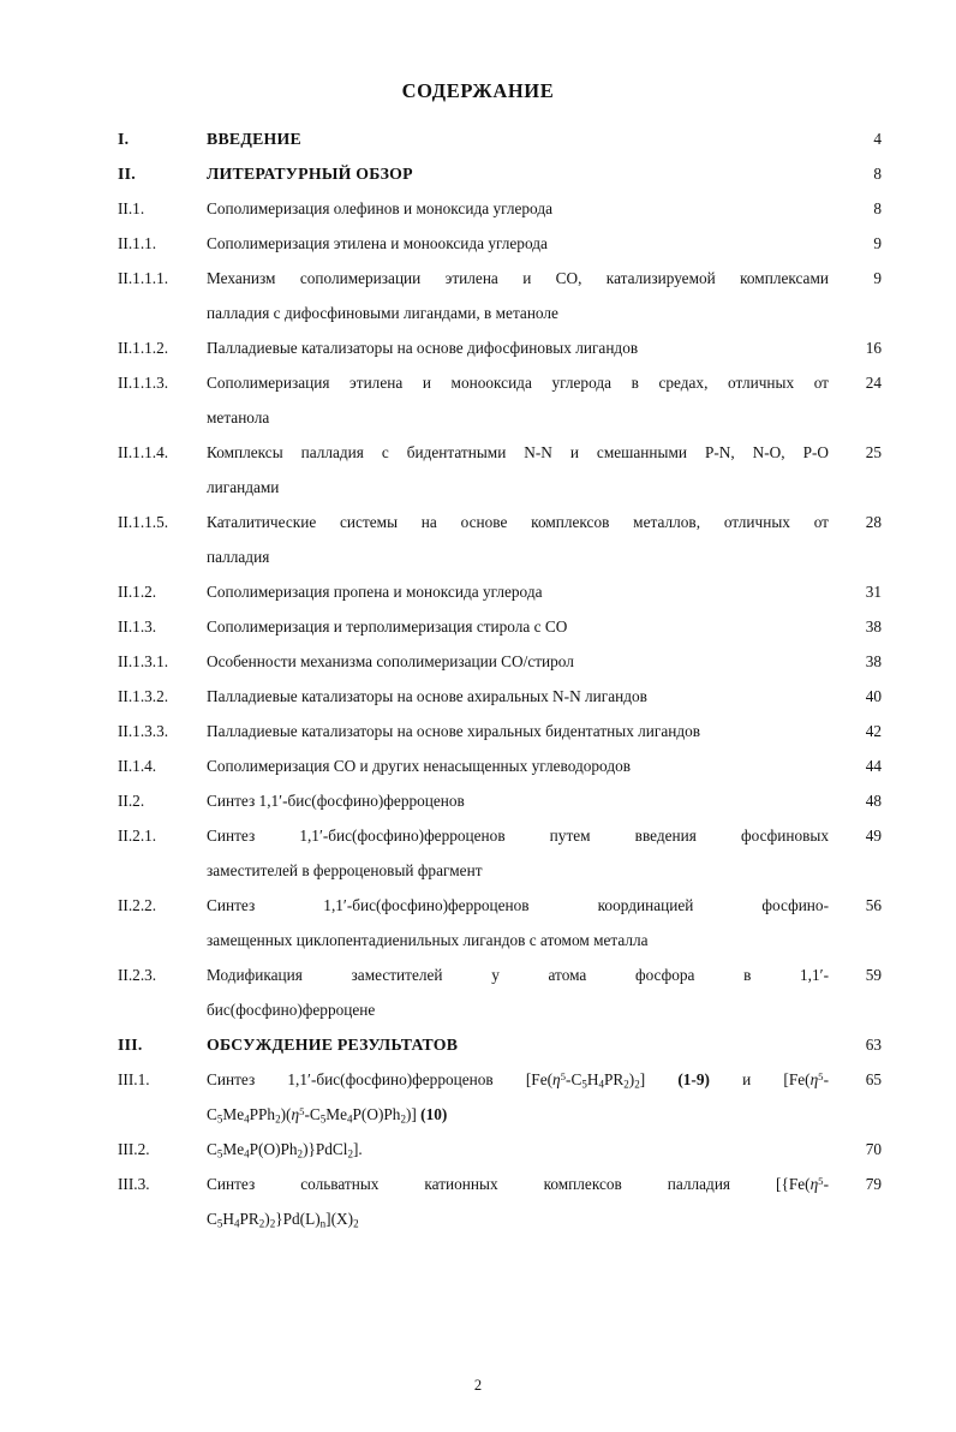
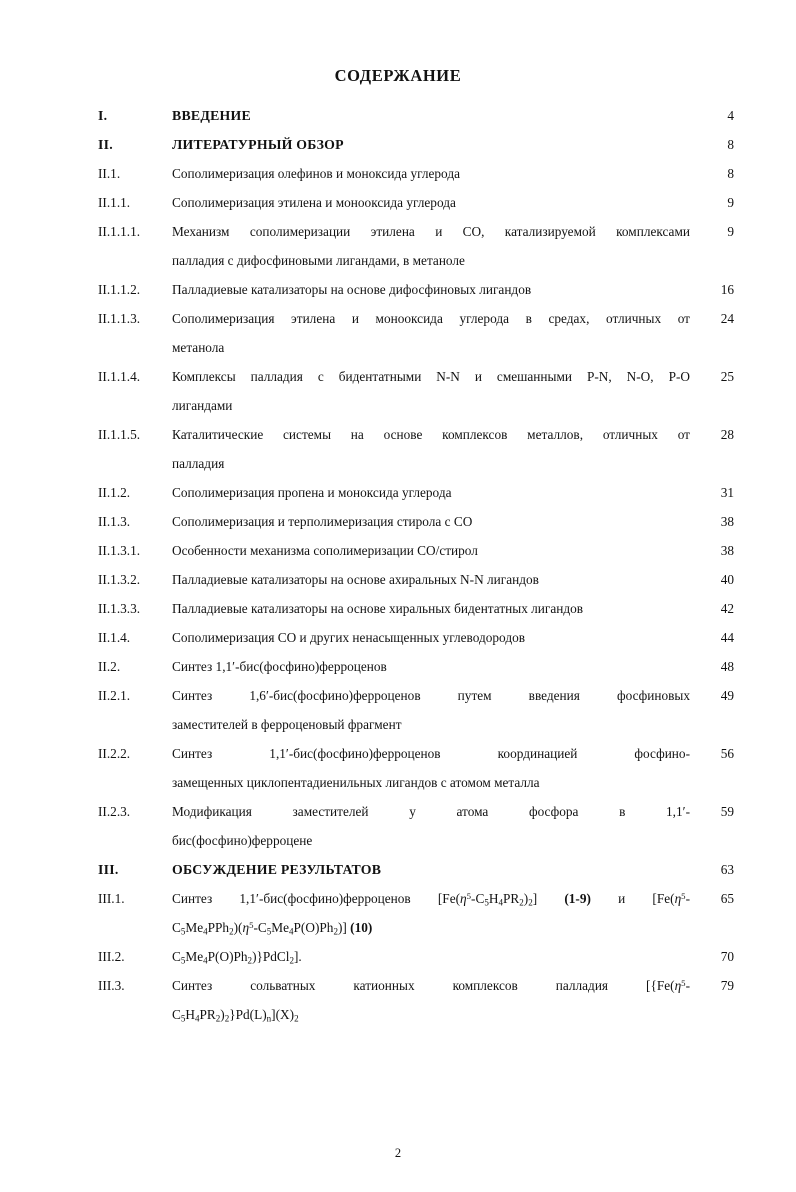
  СОДЕРЖАНИЕ
  I.
  ВВЕДЕНИЕ
  4
  II.
  ЛИТЕРАТУРНЫЙ ОБЗОР
  8
  II.1.
  Сополимеризация олефинов и моноксида углерода
  8
  II.1.1.
  Сополимеризация этилена и монооксида углерода
  9
  II.1.1.1.
  Механизм сополимеризации этилена и СО, катализируемой комплексами
  палладия с дифосфиновыми лигандами, в метаноле
  9
  II.1.1.2.
  Палладиевые катализаторы на основе дифосфиновых лигандов
  16
  II.1.1.3.
  Сополимеризация этилена и монооксида углерода в средах, отличных от
  метанола
  24
  II.1.1.4.
  Комплексы палладия с бидентатными N-N и смешанными P-N, N-O, P-O
  лигандами
  25
  II.1.1.5.
  Каталитические системы на основе комплексов металлов, отличных от
  палладия
  28
  II.1.2.
  Сополимеризация пропена и моноксида углерода
  31
  II.1.3.
  Сополимеризация и терполимеризация стирола с СО
  38
  II.1.3.1.
  Особенности механизма сополимеризации СО/стирол
  38
  II.1.3.2.
  Палладиевые катализаторы на основе ахиральных N-N лигандов
  40
  II.1.3.3.
  Палладиевые катализаторы на основе хиральных бидентатных лигандов
  42
  II.1.4.
  Сополимеризация СО и других ненасыщенных углеводородов
  44
  II.2.
  Синтез 1,1′-бис(фосфино)ферроценов
  48
  II.2.1.
- Синтез 1,1′-бис(фосфино)ферроценов путем введения фосфиновых
+ Синтез 1,6′-бис(фосфино)ферроценов путем введения фосфиновых
  заместителей в ферроценовый фрагмент
  49
  II.2.2.
  Синтез 1,1′-бис(фосфино)ферроценов координацией фосфино-
  замещенных циклопентадиенильных лигандов с атомом металла
  56
  II.2.3.
  Модификация заместителей у атома фосфора в 1,1′-
  бис(фосфино)ферроцене
  59
  III.
  ОБСУЖДЕНИЕ РЕЗУЛЬТАТОВ
  63
  III.1.
  Синтез 1,1′-бис(фосфино)ферроценов [Fe(η5-C5H4PR2)2] (1-9) и [Fe(η5-
  C5Me4PPh2)(η5-C5Me4P(O)Ph2)] (10)
  65
  III.2.
  C5Me4P(O)Ph2)}PdCl2].
  70
  III.3.
  Синтез сольватных катионных комплексов палладия [{Fe(η5-
  C5H4PR2)2}Pd(L)n](X)2
  79
  2
